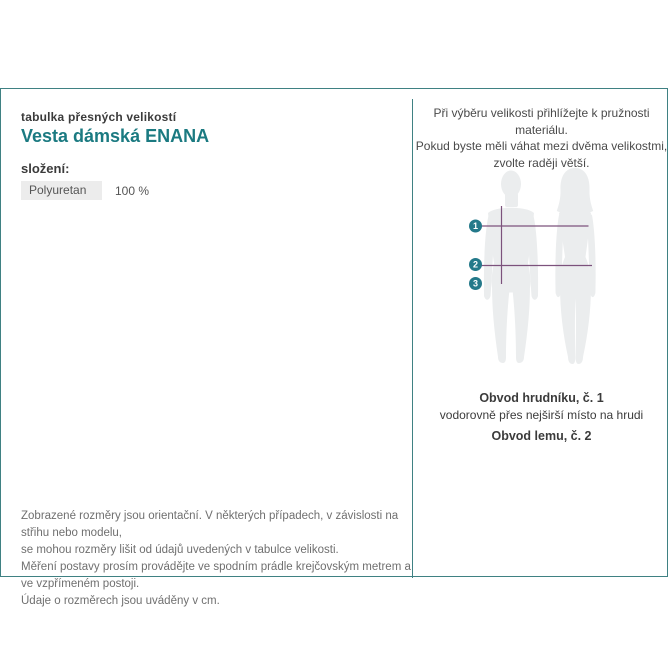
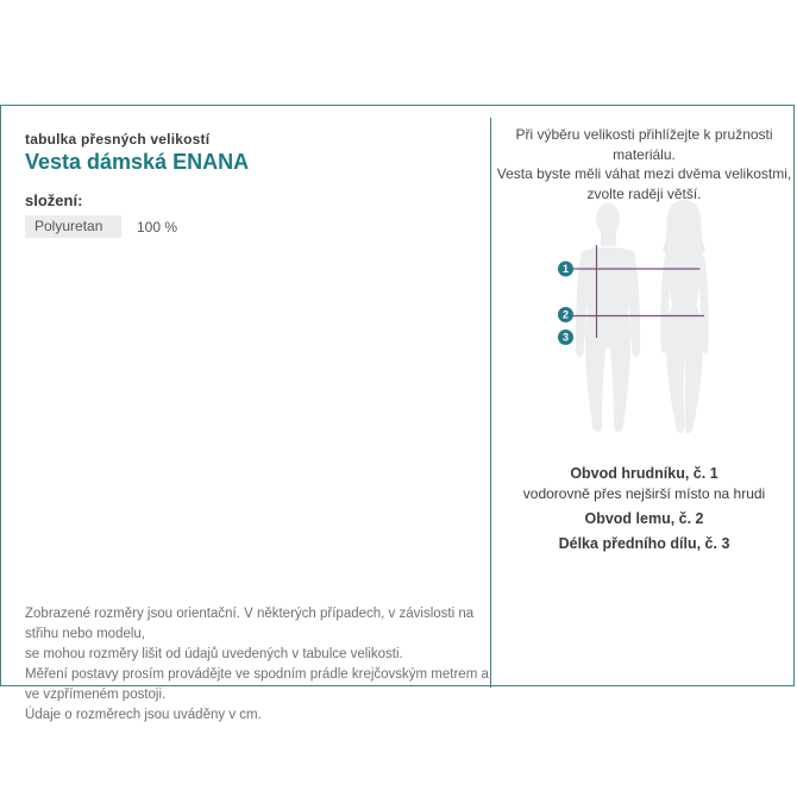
  tabulka přesných velikostí
  Vesta dámská ENANA
  složení:
  Polyuretan
  100 %
  Zobrazené rozměry jsou orientační. V některých případech, v závislosti na střihu nebo modelu,
  se mohou rozměry lišit od údajů uvedených v tabulce velikosti.
  Měření postavy prosím provádějte ve spodním prádle krejčovským metrem a ve vzpřímeném postoji.
  Údaje o rozměrech jsou uváděny v cm.
  Při výběru velikosti přihlížejte k pružnosti materiálu.
- Pokud byste měli váhat mezi dvěma velikostmi,
+ Vesta byste měli váhat mezi dvěma velikostmi,
  zvolte raději větší.
  1
  2
  3
  Obvod hrudníku, č. 1
  vodorovně přes nejširší místo na hrudi
  Obvod lemu, č. 2
+ Délka předního dílu, č. 3
